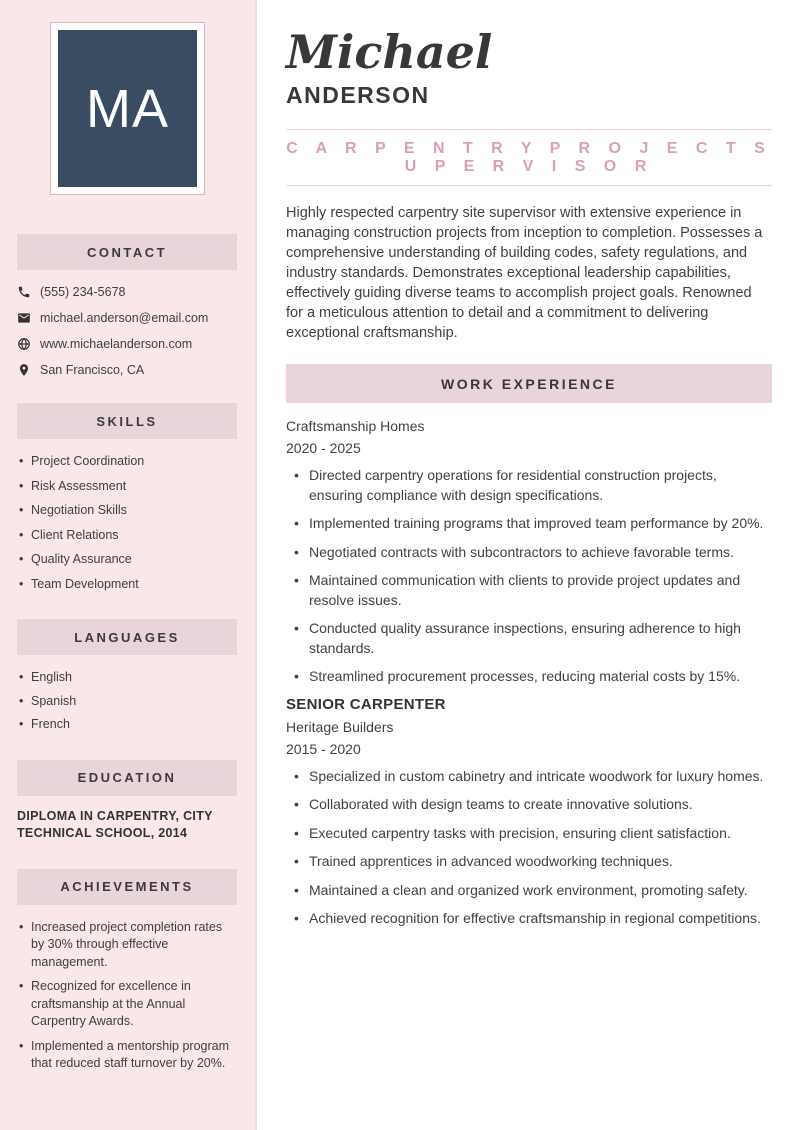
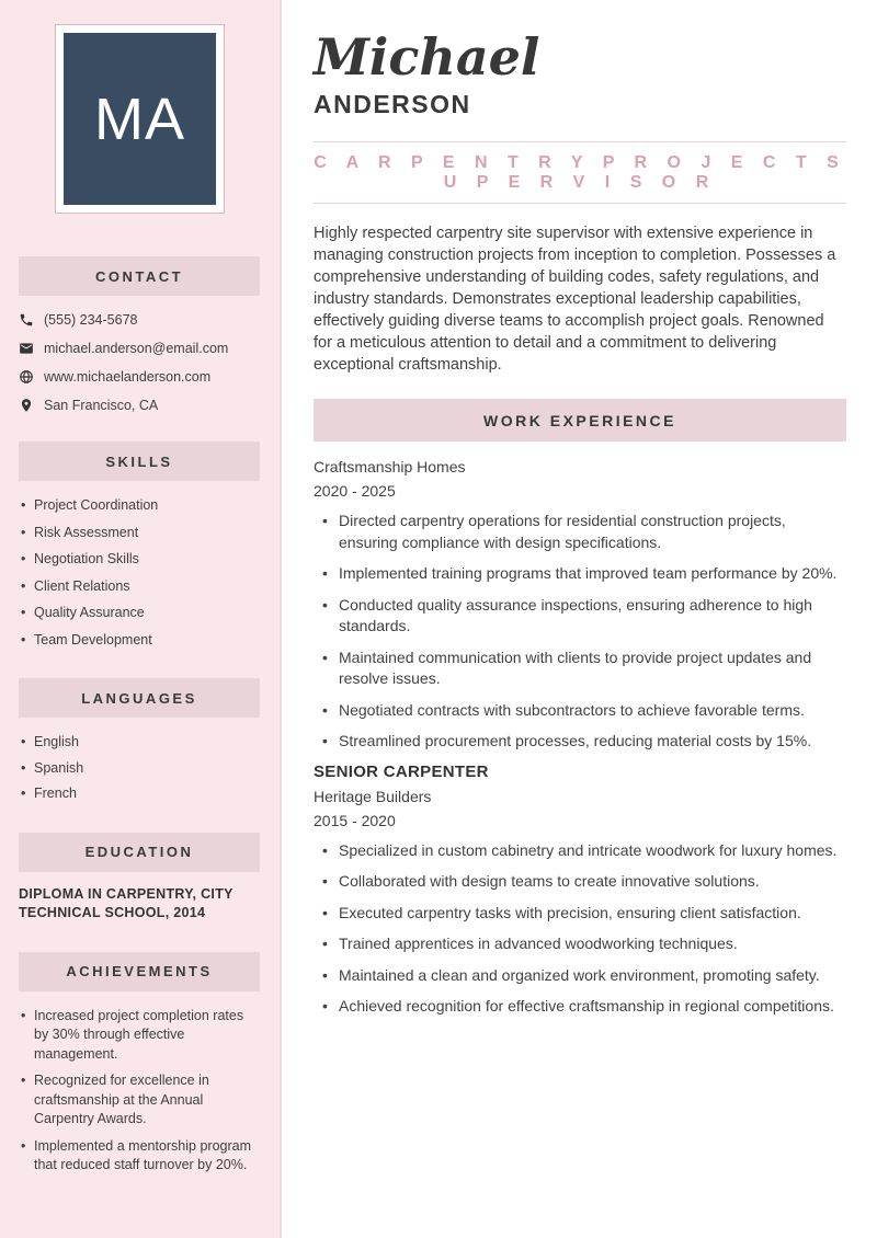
  MA
  CONTACT
  (555) 234-5678
  michael.anderson@email.com
  www.michaelanderson.com
  San Francisco, CA
  SKILLS
  Project Coordination
  Risk Assessment
  Negotiation Skills
  Client Relations
  Quality Assurance
  Team Development
  LANGUAGES
  English
  Spanish
  French
  EDUCATION
  DIPLOMA IN CARPENTRY, CITY TECHNICAL SCHOOL, 2014
  ACHIEVEMENTS
  Increased project completion rates by 30% through effective management.
  Recognized for excellence in craftsmanship at the Annual Carpentry Awards.
  Implemented a mentorship program that reduced staff turnover by 20%.
  Michael
  ANDERSON
  C A R P E N T R Y P R O J E C T S U P E R V I S O R
  Highly respected carpentry site supervisor with extensive experience in managing construction projects from inception to completion. Possesses a comprehensive understanding of building codes, safety regulations, and industry standards. Demonstrates exceptional leadership capabilities, effectively guiding diverse teams to accomplish project goals. Renowned for a meticulous attention to detail and a commitment to delivering exceptional craftsmanship.
  WORK EXPERIENCE
  Craftsmanship Homes
  2020 - 2025
  Directed carpentry operations for residential construction projects, ensuring compliance with design specifications.
  Implemented training programs that improved team performance by 20%.
- Negotiated contracts with subcontractors to achieve favorable terms.
+ Conducted quality assurance inspections, ensuring adherence to high standards.
  Maintained communication with clients to provide project updates and resolve issues.
- Conducted quality assurance inspections, ensuring adherence to high standards.
+ Negotiated contracts with subcontractors to achieve favorable terms.
  Streamlined procurement processes, reducing material costs by 15%.
  SENIOR CARPENTER
  Heritage Builders
  2015 - 2020
  Specialized in custom cabinetry and intricate woodwork for luxury homes.
  Collaborated with design teams to create innovative solutions.
  Executed carpentry tasks with precision, ensuring client satisfaction.
  Trained apprentices in advanced woodworking techniques.
  Maintained a clean and organized work environment, promoting safety.
  Achieved recognition for effective craftsmanship in regional competitions.
